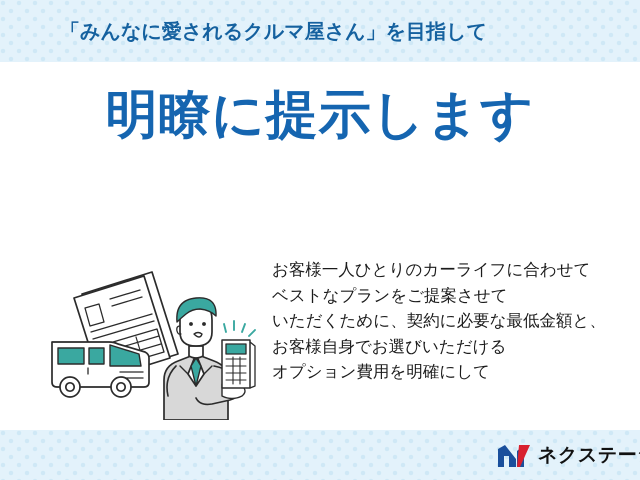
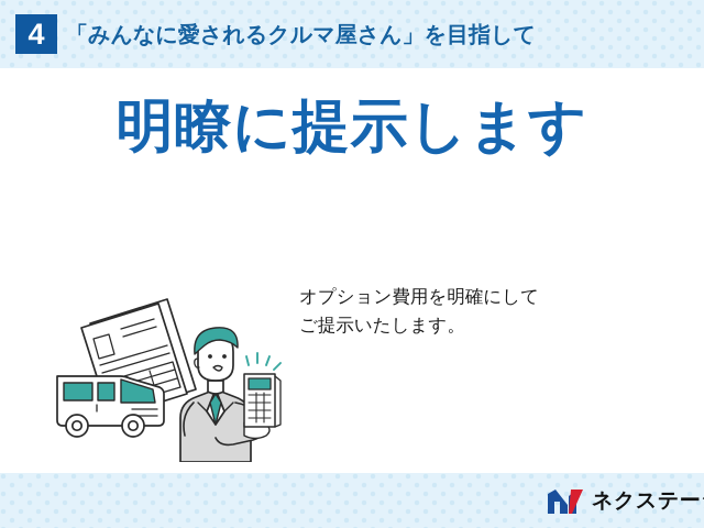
+ 4
  「みんなに愛されるクルマ屋さん」を目指して
  明瞭に提示します
- お客様一人ひとりのカーライフに合わせて
- ベストなプランをご提案させて
- いただくために、契約に必要な最低金額と、
- お客様自身でお選びいただける
  オプション費用を明確にして
+ ご提示いたします。
  ネクステー
